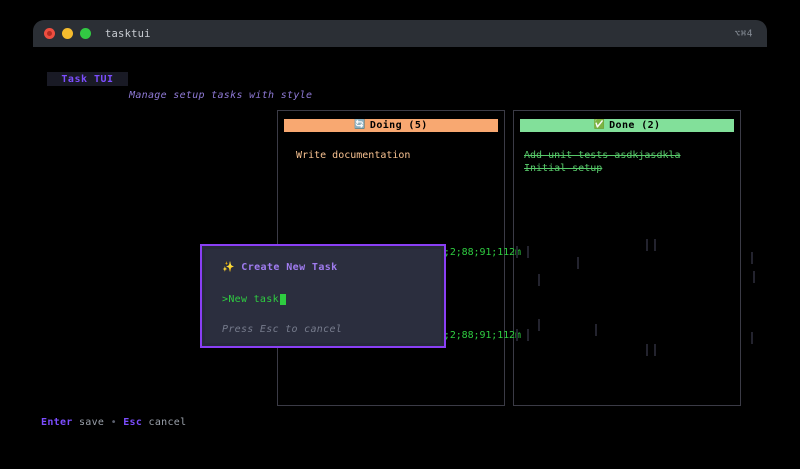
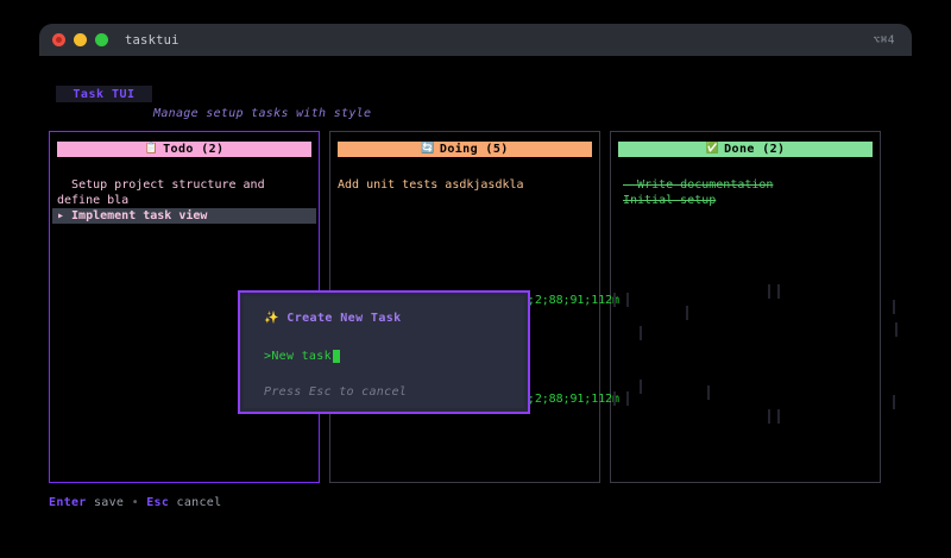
  tasktui
  ⌥⌘4
  Task TUI
  Manage setup tasks with style
+ 📋
+ Todo (2)
+ Setup project structure and define bla
+ ▸ Implement task view
  🔄
  Doing (5)
- Write documentation
+ Add unit tests asdkjasdkla
  ✅
  Done (2)
- Add unit tests asdkjasdkla
+ Write documentation
  Initial setup
  ;2;88;91;112
  ;2;88;91;112
  ✨ Create New Task
  >
  New task
  Press Esc to cancel
  Enter save • Esc cancel
